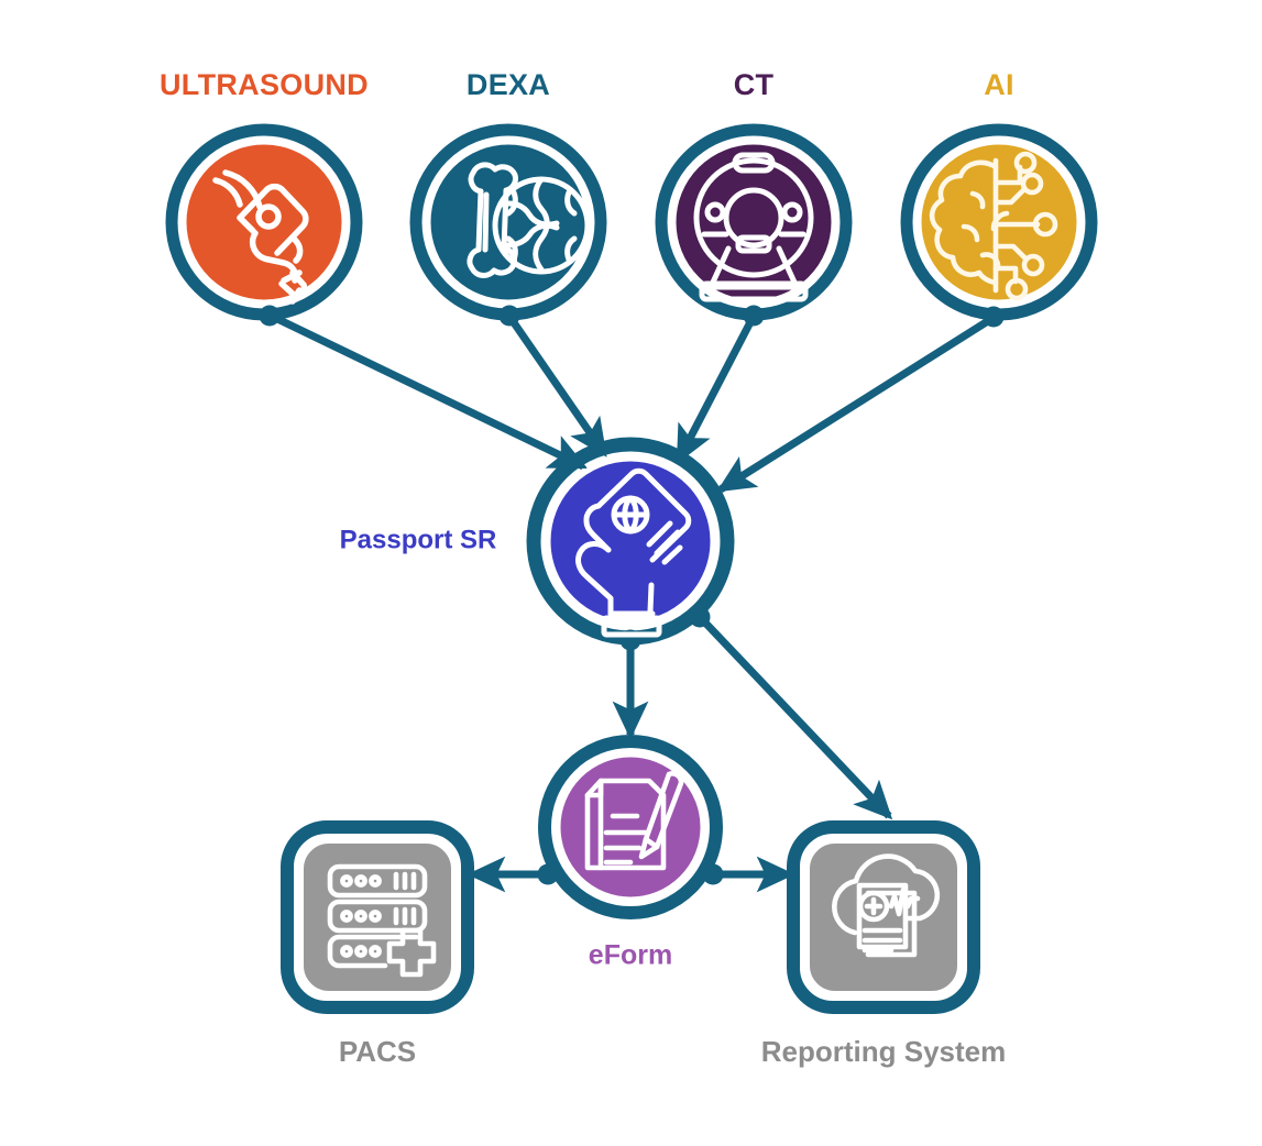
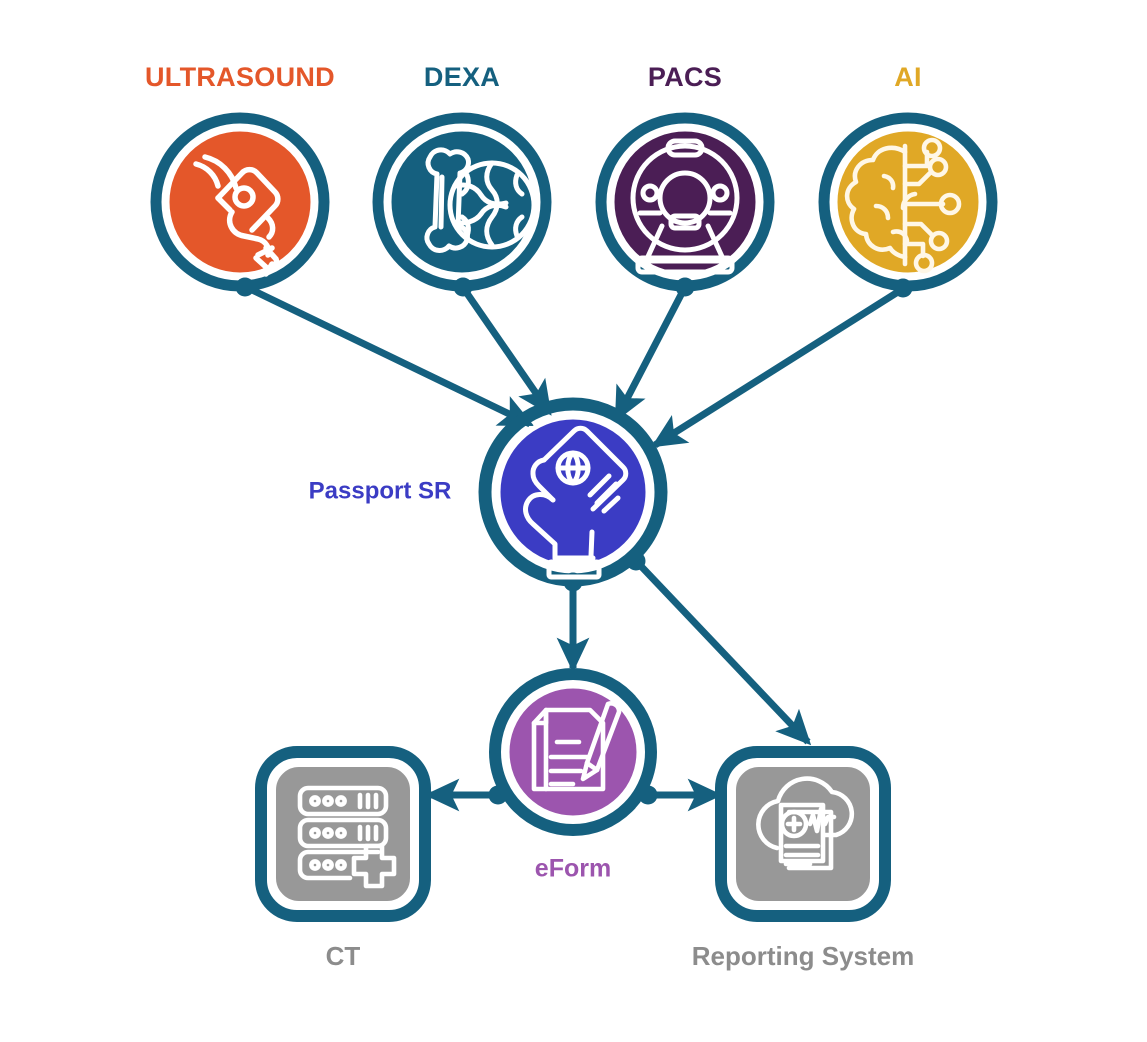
  ULTRASOUND
  DEXA
- CT
+ PACS
  AI
  Passport SR
  eForm
- PACS
+ CT
  Reporting System
